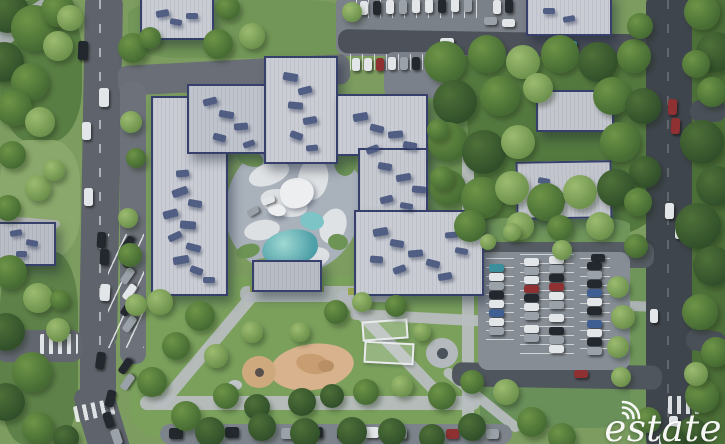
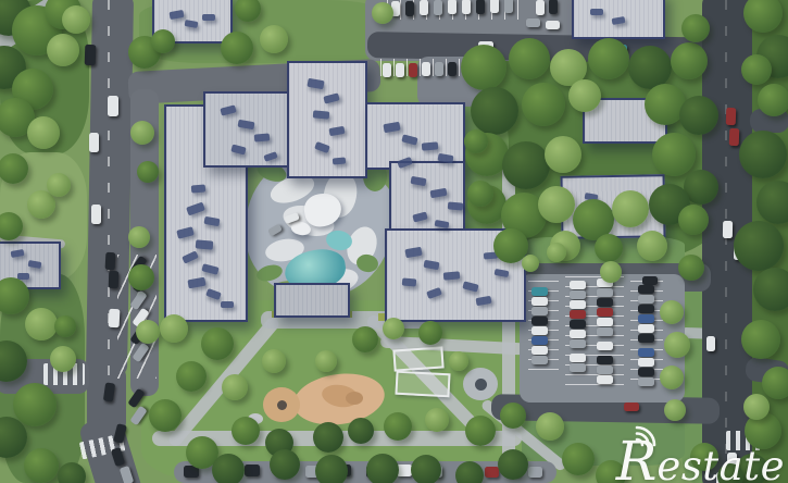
+ R
  estate
